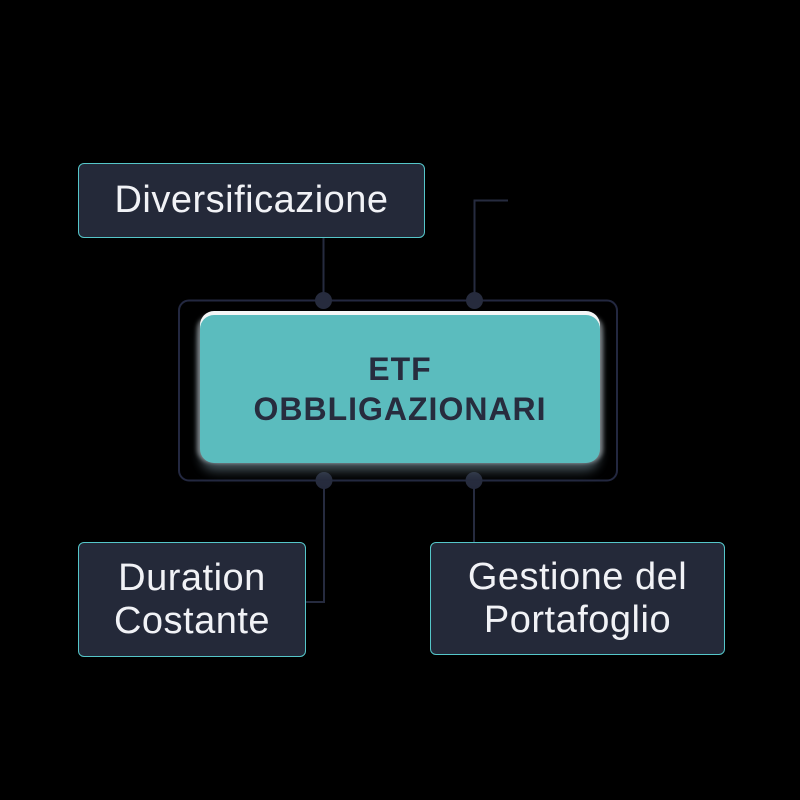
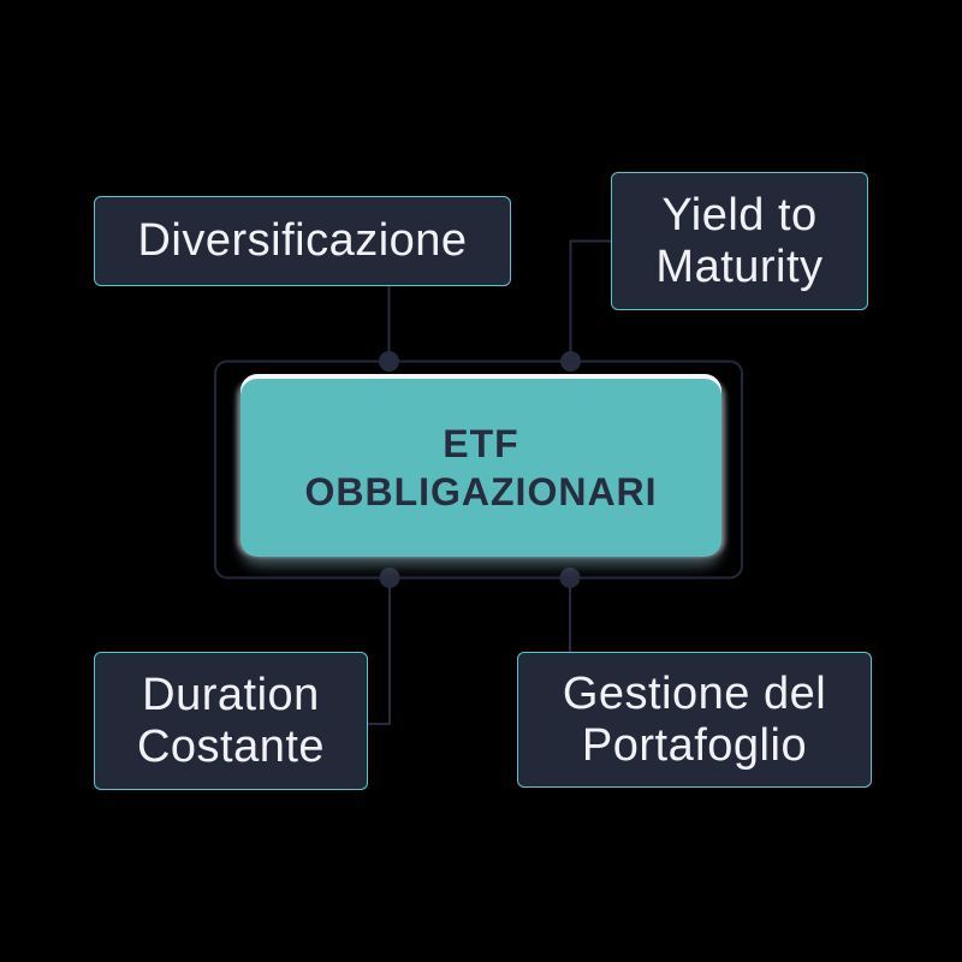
  Diversificazione
+ Yield to Maturity
  ETF OBBLIGAZIONARI
  Duration Costante
  Gestione del Portafoglio
